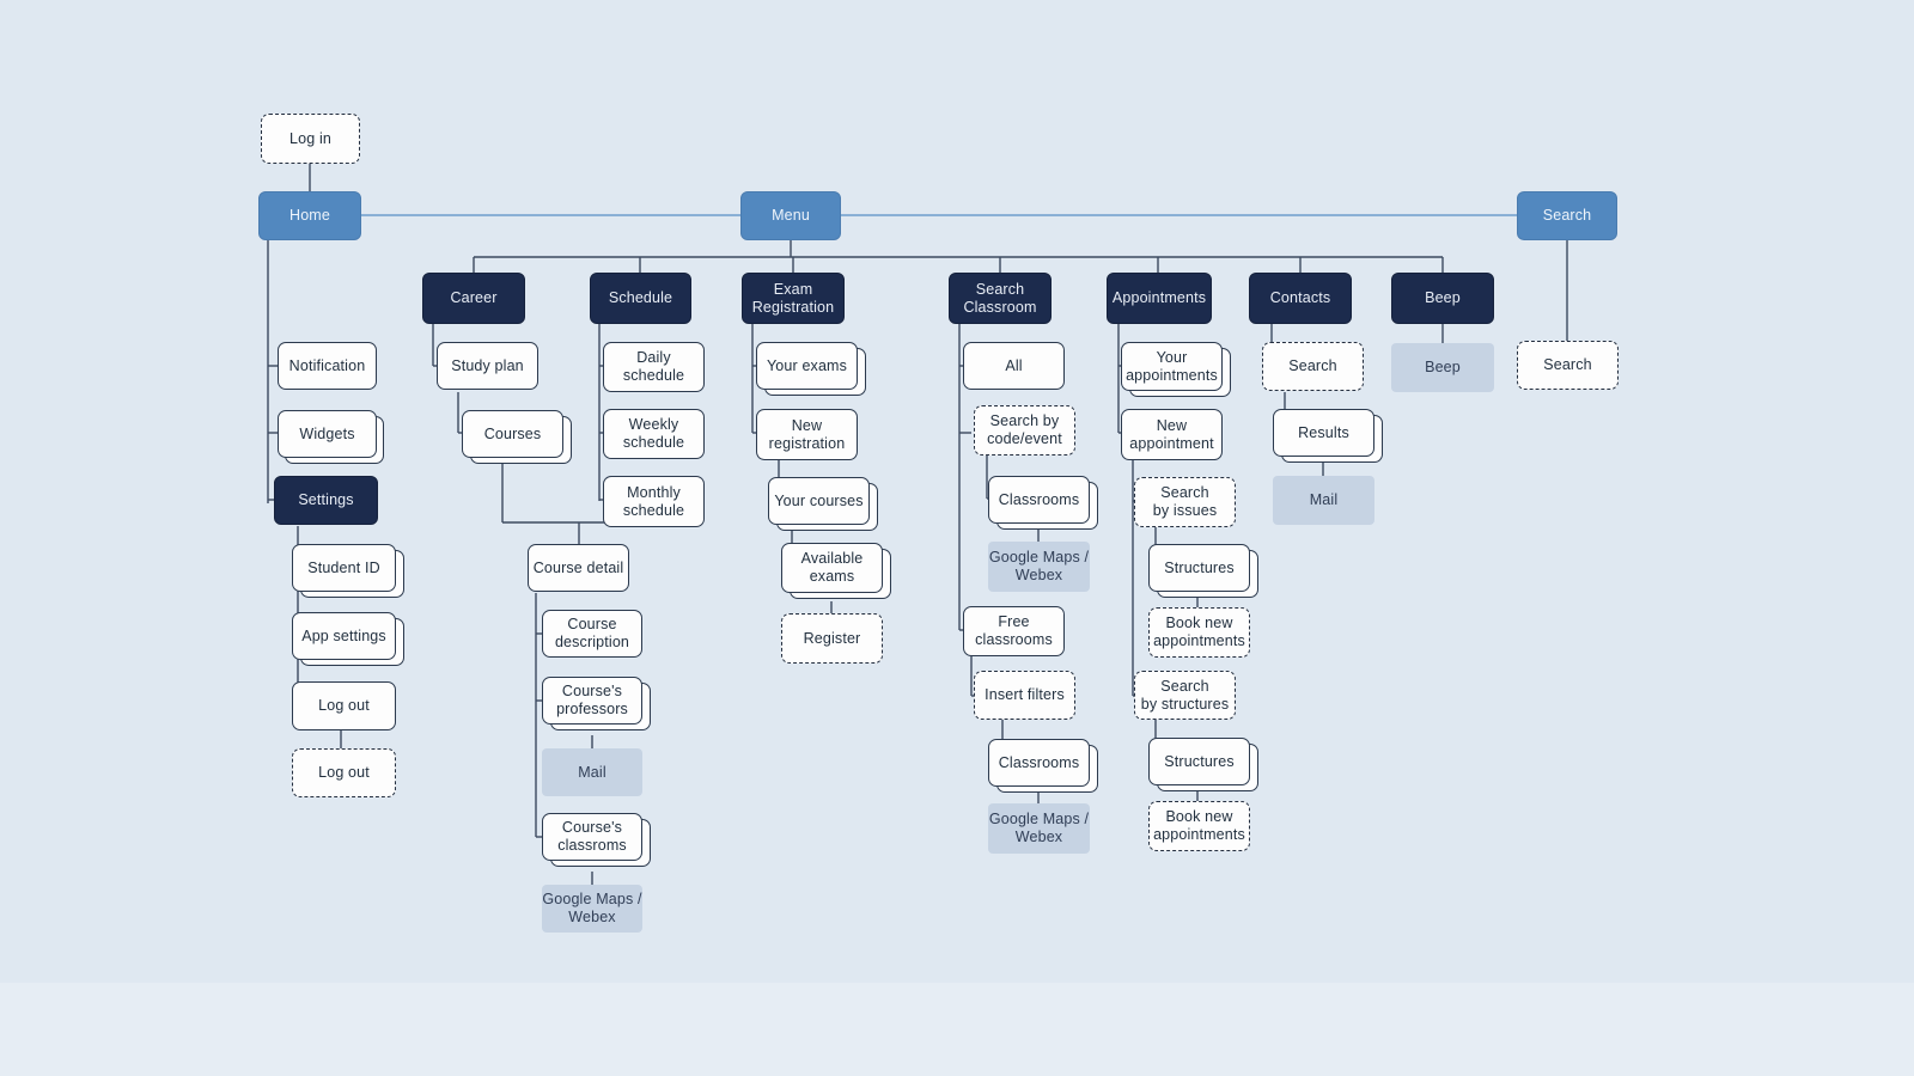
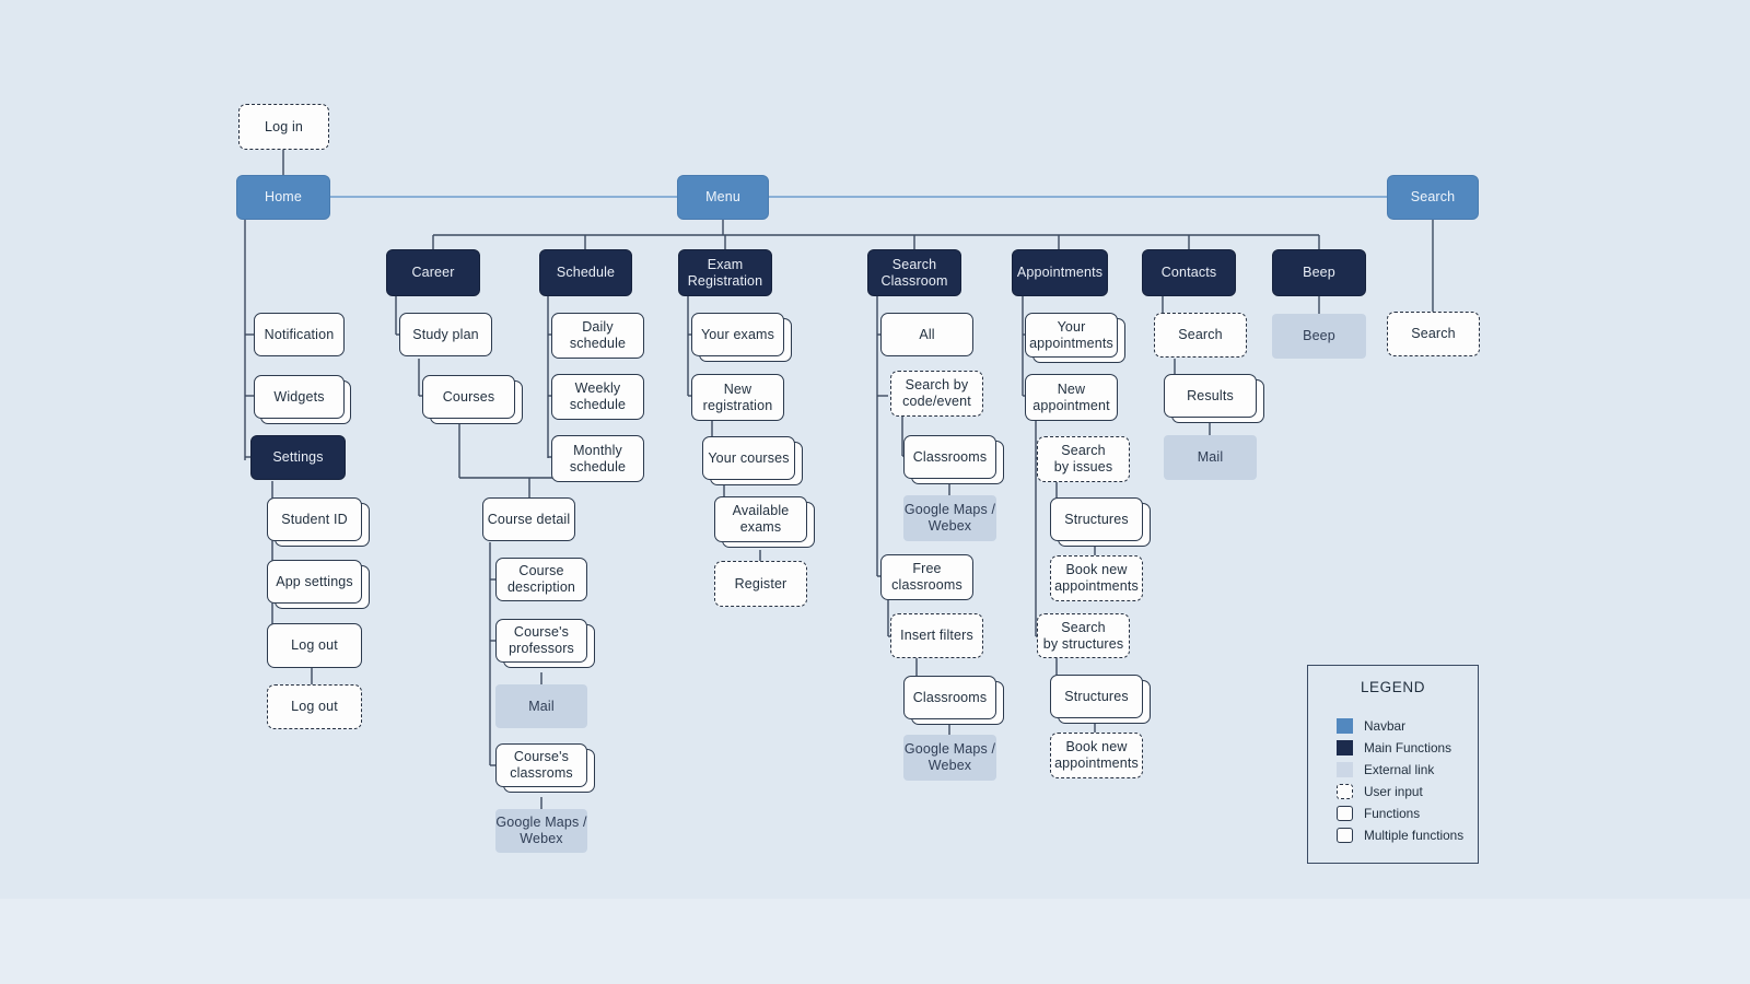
  Log in
  Home
  Menu
  Search
  Notification
  Widgets
  Settings
  Student ID
  App settings
  Log out
  Log out
  Career
  Study plan
  Courses
  Course detail
  Course
  description
  Course's
  professors
  Mail
  Course's
  classroms
  Google Maps /
  Webex
  Schedule
  Daily
  schedule
  Weekly
  schedule
  Monthly
  schedule
  Exam
  Registration
  Your exams
  New
  registration
  Your courses
  Available
  exams
  Register
  Search
  Classroom
  All
  Search by
  code/event
  Classrooms
  Google Maps /
  Webex
  Free
  classrooms
  Insert filters
  Classrooms
  Google Maps /
  Webex
  Appointments
  Your
  appointments
  New
  appointment
  Search
  by issues
  Structures
  Book new
  appointments
  Search
  by structures
  Structures
  Book new
  appointments
  Contacts
  Search
  Results
  Mail
  Beep
  Beep
  Search
+ LEGEND
+ Navbar
+ Main Functions
+ External link
+ User input
+ Functions
+ Multiple functions
